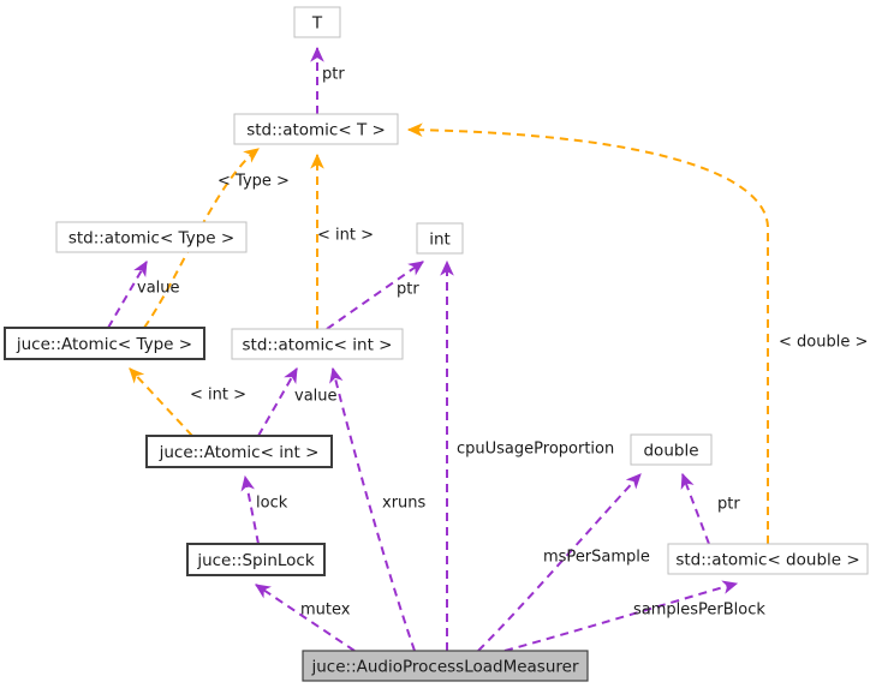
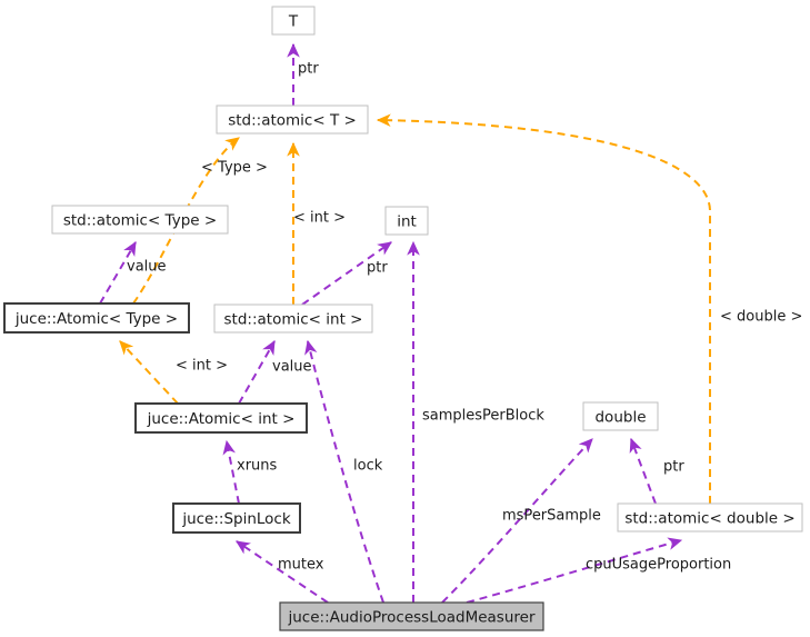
  ptr
  < Type >
  < int >
  < double >
  value
  ptr
  < int >
  value
- xruns
+ lock
- cpuUsageProportion
+ samplesPerBlock
- lock
+ xruns
  mutex
  msPerSample
  ptr
- samplesPerBlock
+ cpuUsageProportion
  T
  std::atomic< T >
  std::atomic< Type >
  int
  juce::Atomic< Type >
  std::atomic< int >
  juce::Atomic< int >
  double
  juce::SpinLock
  std::atomic< double >
  juce::AudioProcessLoadMeasurer
